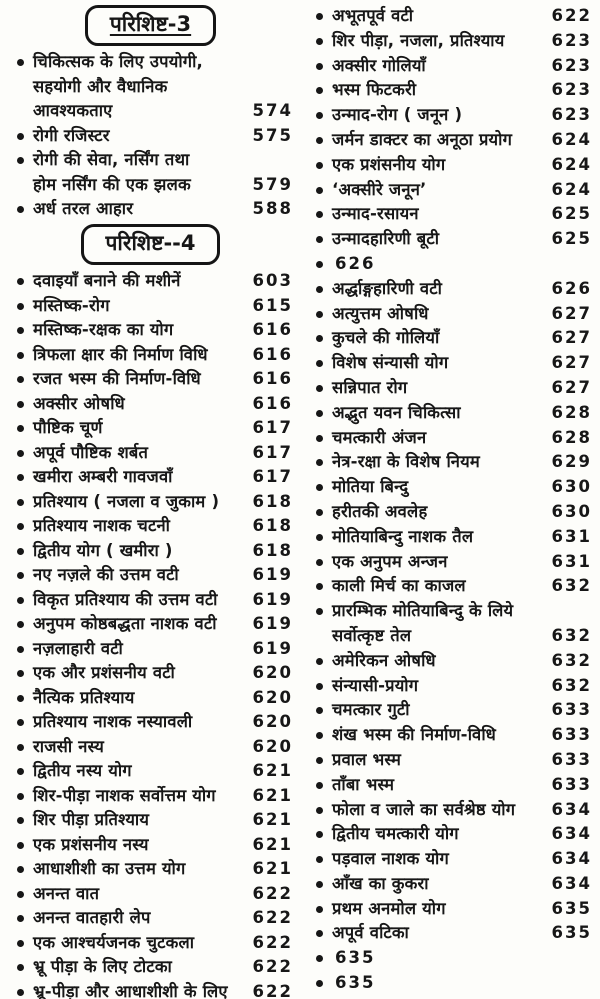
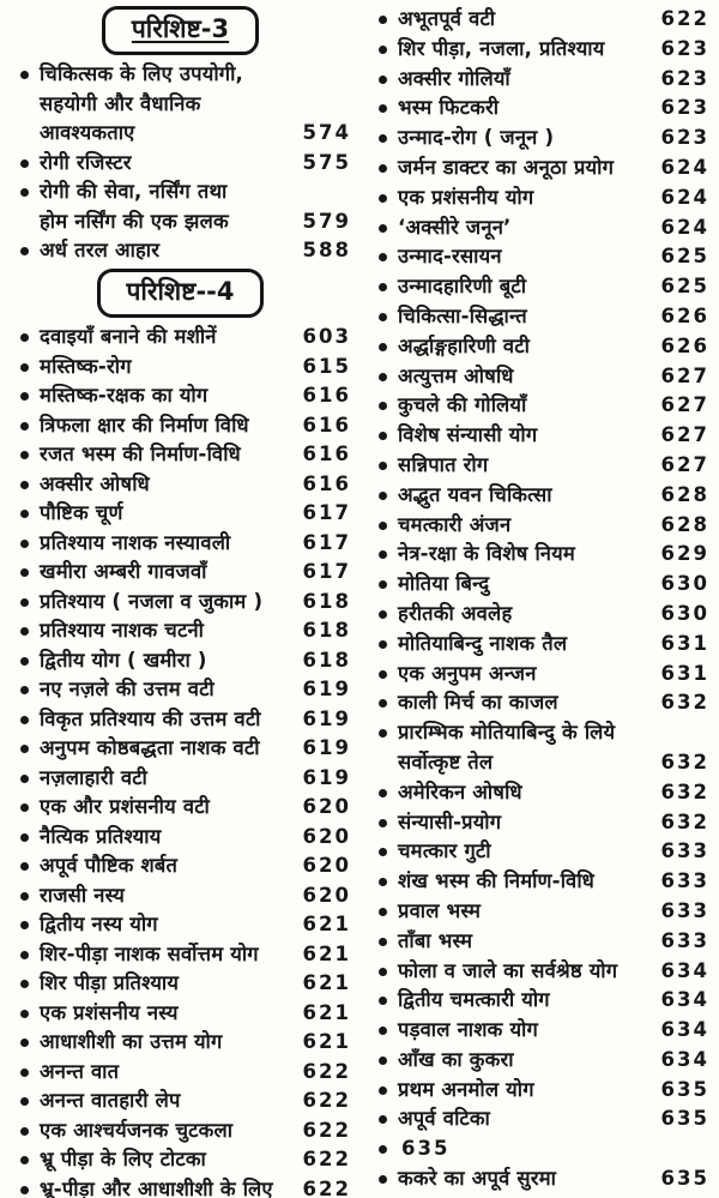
  परिशिष्ट-3
  चिकित्सक के लिए उपयोगी,
  सहयोगी और वैधानिक
  आवश्यकताए
  574
  रोगी रजिस्टर
  575
  रोगी की सेवा, नर्सिंग तथा
  होम नर्सिंग की एक झलक
  579
  अर्ध तरल आहार
  588
  परिशिष्ट--4
  दवाइयाँ बनाने की मशीनें
  603
  मस्तिष्क-रोग
  615
  मस्तिष्क-रक्षक का योग
  616
  त्रिफला क्षार की निर्माण विधि
  616
  रजत भस्म की निर्माण-विधि
  616
  अक्सीर ओषधि
  616
  पौष्टिक चूर्ण
  617
- अपूर्व पौष्टिक शर्बत
+ प्रतिश्याय नाशक नस्यावली
  617
  खमीरा अम्बरी गावजवाँ
  617
  प्रतिश्याय ( नजला व जुकाम )
  618
  प्रतिश्याय नाशक चटनी
  618
  द्वितीय योग ( खमीरा )
  618
  नए नज़ले की उत्तम वटी
  619
  विकृत प्रतिश्याय की उत्तम वटी
  619
  अनुपम कोष्ठबद्धता नाशक वटी
  619
  नज़लाहारी वटी
  619
  एक और प्रशंसनीय वटी
  620
  नैत्यिक प्रतिश्याय
  620
- प्रतिश्याय नाशक नस्यावली
+ अपूर्व पौष्टिक शर्बत
  620
  राजसी नस्य
  620
  द्वितीय नस्य योग
  621
  शिर-पीड़ा नाशक सर्वोत्तम योग
  621
  शिर पीड़ा प्रतिश्याय
  621
  एक प्रशंसनीय नस्य
  621
  आधाशीशी का उत्तम योग
  621
  अनन्त वात
  622
  अनन्त वातहारी लेप
  622
  एक आश्चर्यजनक चुटकला
  622
  भ्रू पीड़ा के लिए टोटका
  622
  भ्रू-पीड़ा और आधाशीशी के लिए
  622
  अभूतपूर्व वटी
  622
  शिर पीड़ा, नजला, प्रतिश्याय
  623
  अक्सीर गोलियाँ
  623
  भस्म फिटकरी
  623
  उन्माद-रोग ( जनून )
  623
  जर्मन डाक्टर का अनूठा प्रयोग
  624
  एक प्रशंसनीय योग
  624
  ‘अक्सीरे जनून’
  624
  उन्माद-रसायन
  625
  उन्मादहारिणी बूटी
  625
+ चिकित्सा-सिद्धान्त
  626
  अर्द्धाङ्गहारिणी वटी
  626
  अत्युत्तम ओषधि
  627
  कुचले की गोलियाँ
  627
  विशेष संन्यासी योग
  627
  सन्निपात रोग
  627
  अद्भुत यवन चिकित्सा
  628
  चमत्कारी अंजन
  628
  नेत्र-रक्षा के विशेष नियम
  629
  मोतिया बिन्दु
  630
  हरीतकी अवलेह
  630
  मोतियाबिन्दु नाशक तैल
  631
  एक अनुपम अन्जन
  631
  काली मिर्च का काजल
  632
  प्रारम्भिक मोतियाबिन्दु के लिये
  सर्वोत्कृष्ट तेल
  632
  अमेरिकन ओषधि
  632
  संन्यासी-प्रयोग
  632
  चमत्कार गुटी
  633
  शंख भस्म की निर्माण-विधि
  633
  प्रवाल भस्म
  633
  ताँबा भस्म
  633
  फोला व जाले का सर्वश्रेष्ठ योग
  634
  द्वितीय चमत्कारी योग
  634
  पड़वाल नाशक योग
  634
  आँख का कुकरा
  634
  प्रथम अनमोल योग
  635
  अपूर्व वटिका
  635
  635
+ ककरे का अपूर्व सुरमा
  635
